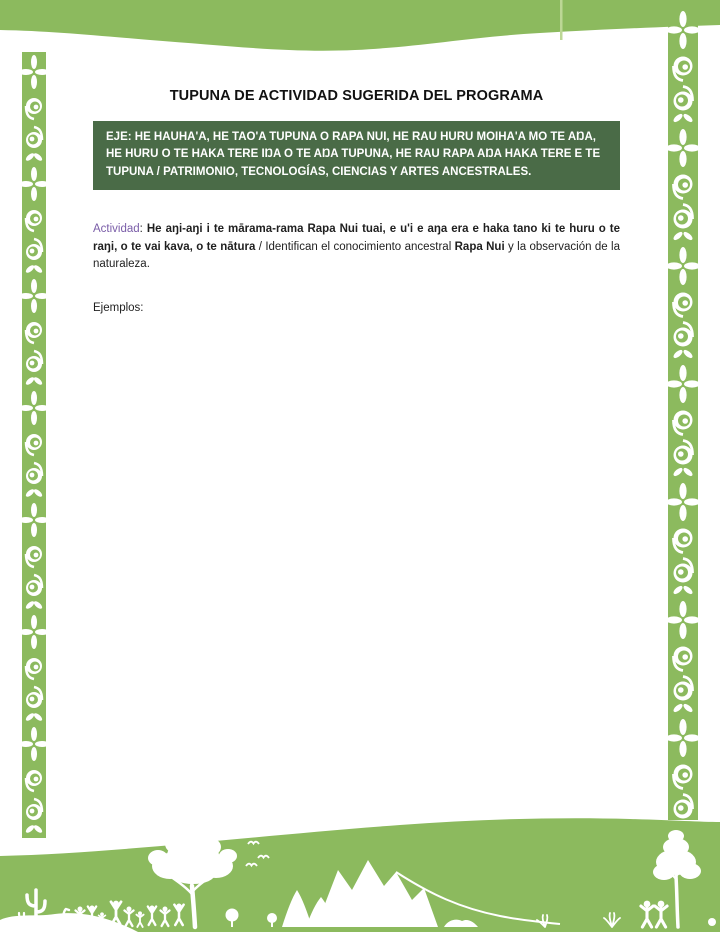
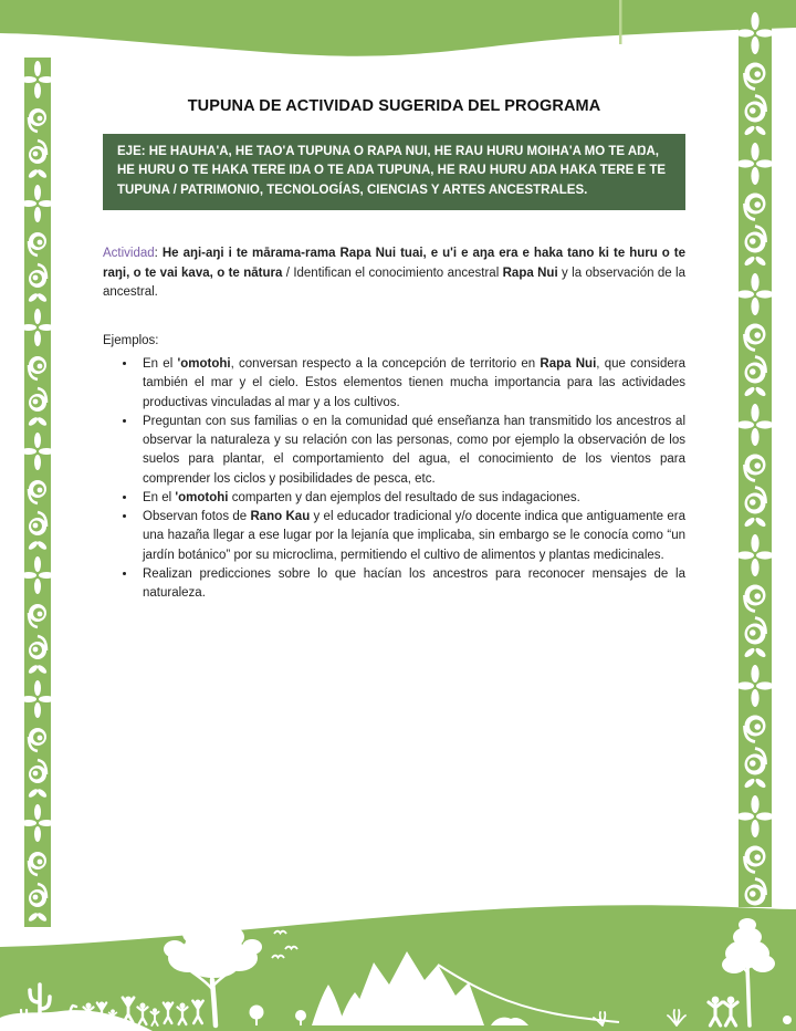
  TUPUNA DE ACTIVIDAD SUGERIDA DEL PROGRAMA
- EJE: HE HAUHA'A, HE TAO'A TUPUNA O RAPA NUI, HE RAU HURU MOIHA'A MO TE AŊA, HE HURU O TE HAKA TERE IŊA O TE AŊA TUPUNA, HE RAU RAPA AŊA HAKA TERE E TE TUPUNA / PATRIMONIO, TECNOLOGÍAS, CIENCIAS Y ARTES ANCESTRALES.
+ EJE: HE HAUHA'A, HE TAO'A TUPUNA O RAPA NUI, HE RAU HURU MOIHA'A MO TE AŊA, HE HURU O TE HAKA TERE IŊA O TE AŊA TUPUNA, HE RAU HURU AŊA HAKA TERE E TE TUPUNA / PATRIMONIO, TECNOLOGÍAS, CIENCIAS Y ARTES ANCESTRALES.
- Actividad: He aŋi-aŋi i te mārama-rama Rapa Nui tuai, e u'i e aŋa era e haka tano ki te huru o te raŋi, o te vai kava, o te nātura / Identifican el conocimiento ancestral Rapa Nui y la observación de la naturaleza.
+ Actividad: He aŋi-aŋi i te mārama-rama Rapa Nui tuai, e u'i e aŋa era e haka tano ki te huru o te raŋi, o te vai kava, o te nātura / Identifican el conocimiento ancestral Rapa Nui y la observación de la ancestral.
  Ejemplos:
+ En el 'omotohi, conversan respecto a la concepción de territorio en Rapa Nui, que considera también el mar y el cielo. Estos elementos tienen mucha importancia para las actividades productivas vinculadas al mar y a los cultivos.
+ Preguntan con sus familias o en la comunidad qué enseñanza han transmitido los ancestros al observar la naturaleza y su relación con las personas, como por ejemplo la observación de los suelos para plantar, el comportamiento del agua, el conocimiento de los vientos para comprender los ciclos y posibilidades de pesca, etc.
+ En el 'omotohi comparten y dan ejemplos del resultado de sus indagaciones.
+ Observan fotos de Rano Kau y el educador tradicional y/o docente indica que antiguamente era una hazaña llegar a ese lugar por la lejanía que implicaba, sin embargo se le conocía como “un jardín botánico” por su microclima, permitiendo el cultivo de alimentos y plantas medicinales.
+ Realizan predicciones sobre lo que hacían los ancestros para reconocer mensajes de la naturaleza.
